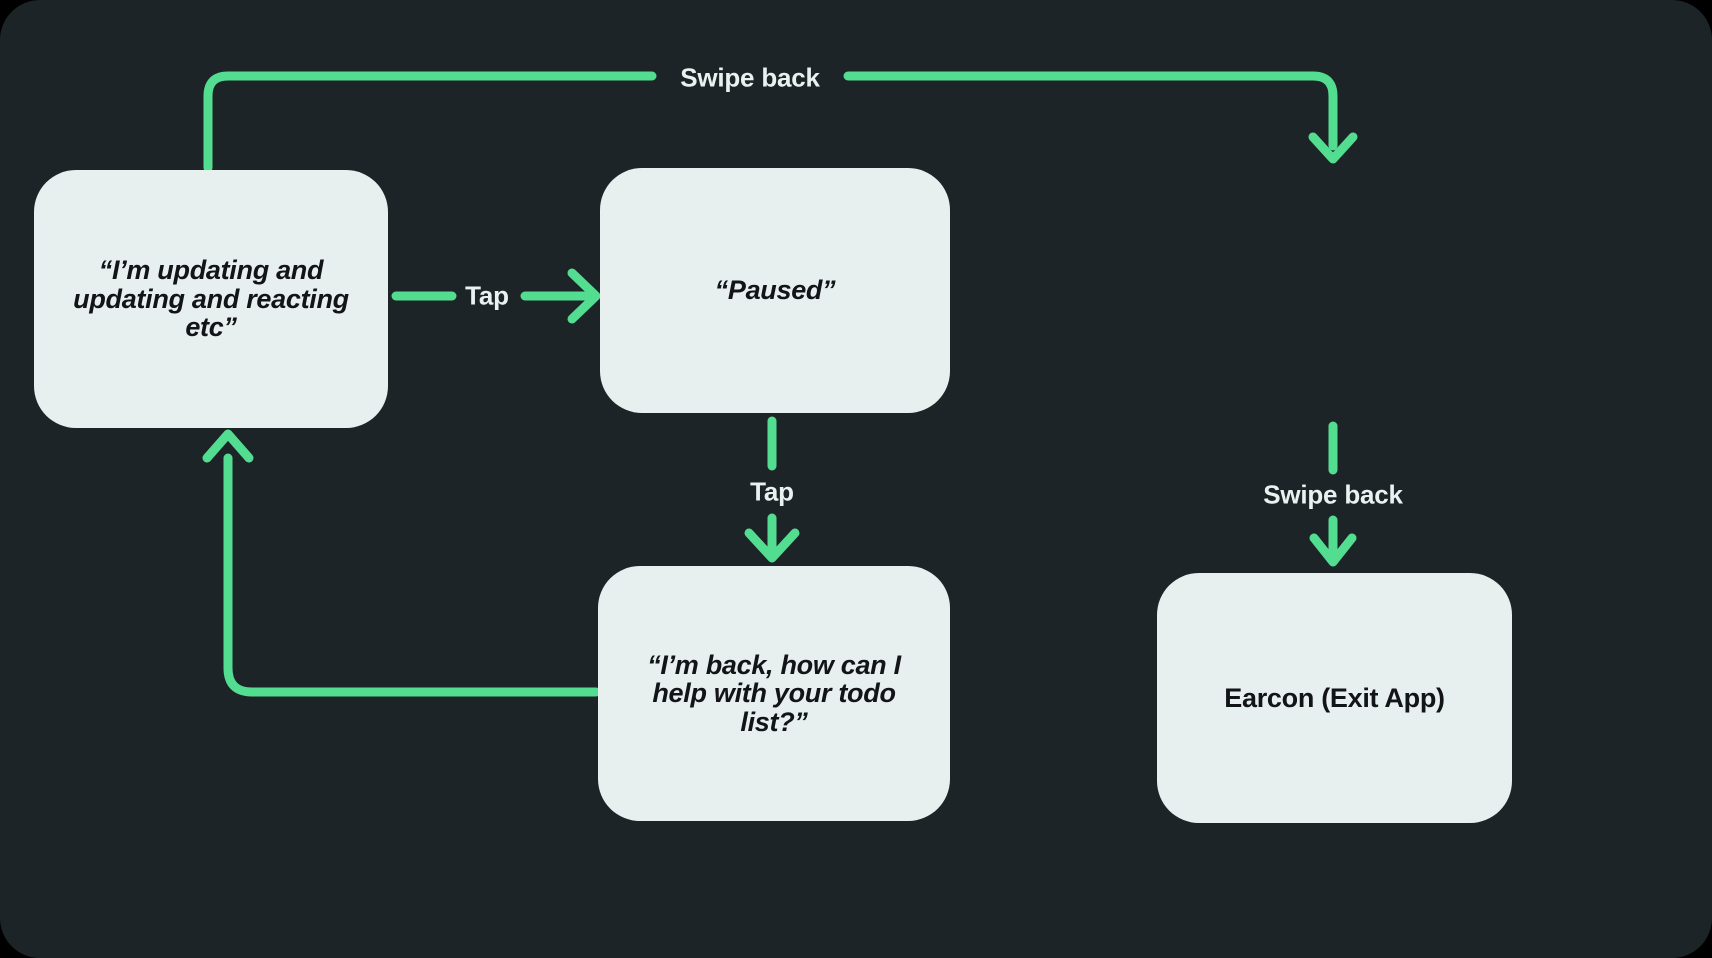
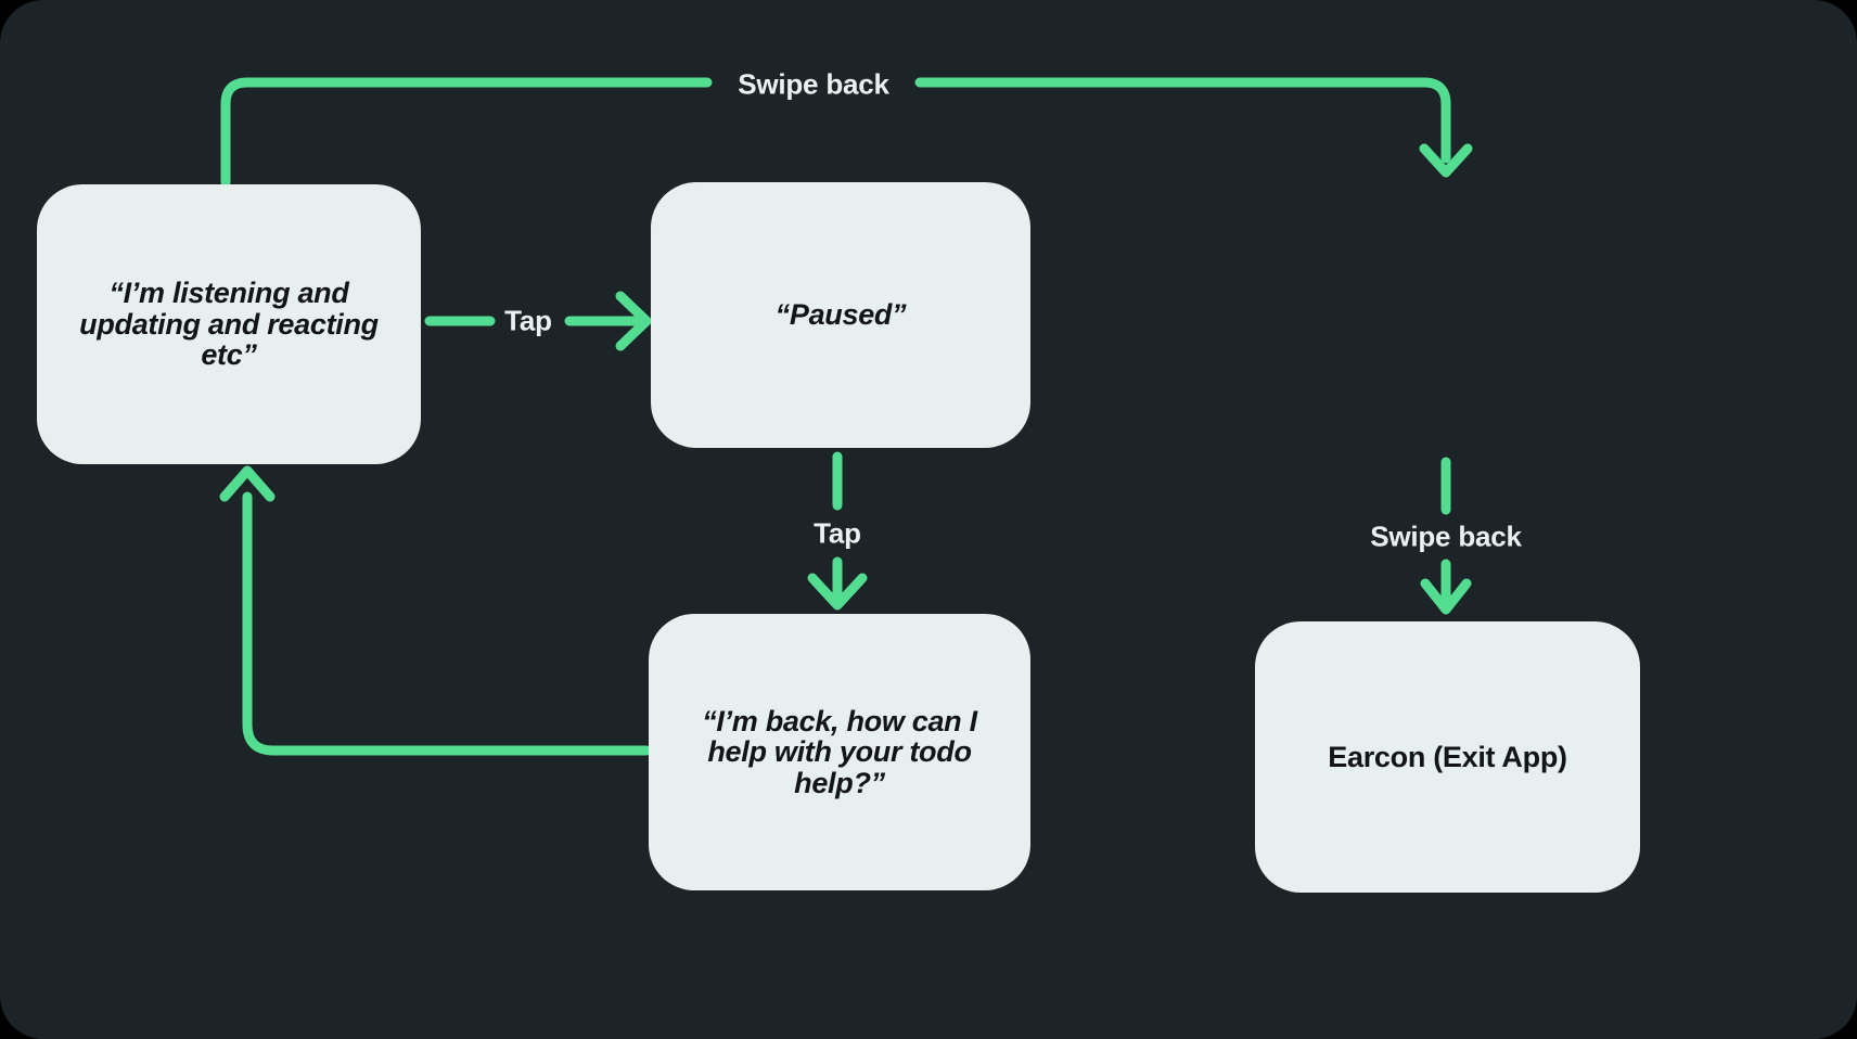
- “I’m updating and updating and reacting etc”
+ “I’m listening and updating and reacting etc”
  “Paused”
- “I’m back, how can I help with your todo list?”
+ “I’m back, how can I help with your todo help?”
  Earcon (Exit App)
  Swipe back
  Tap
  Tap
  Swipe back
